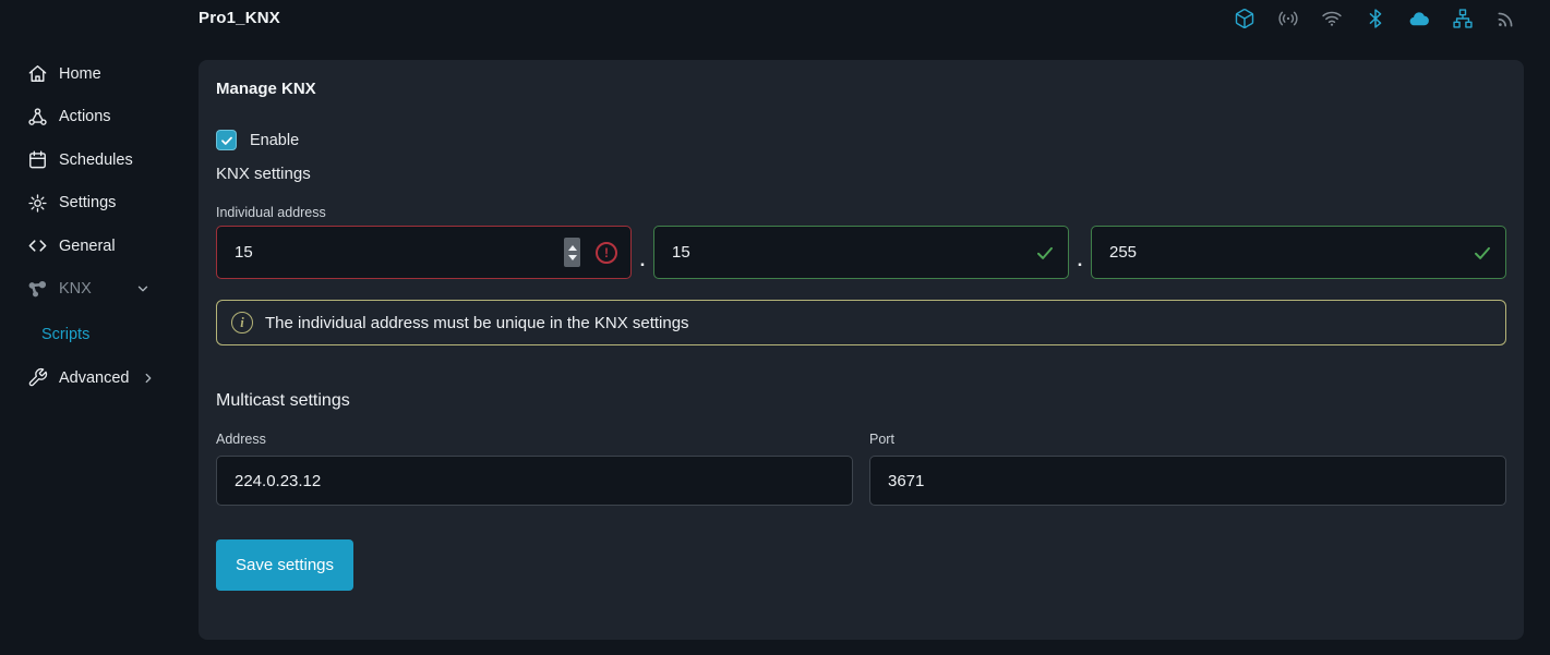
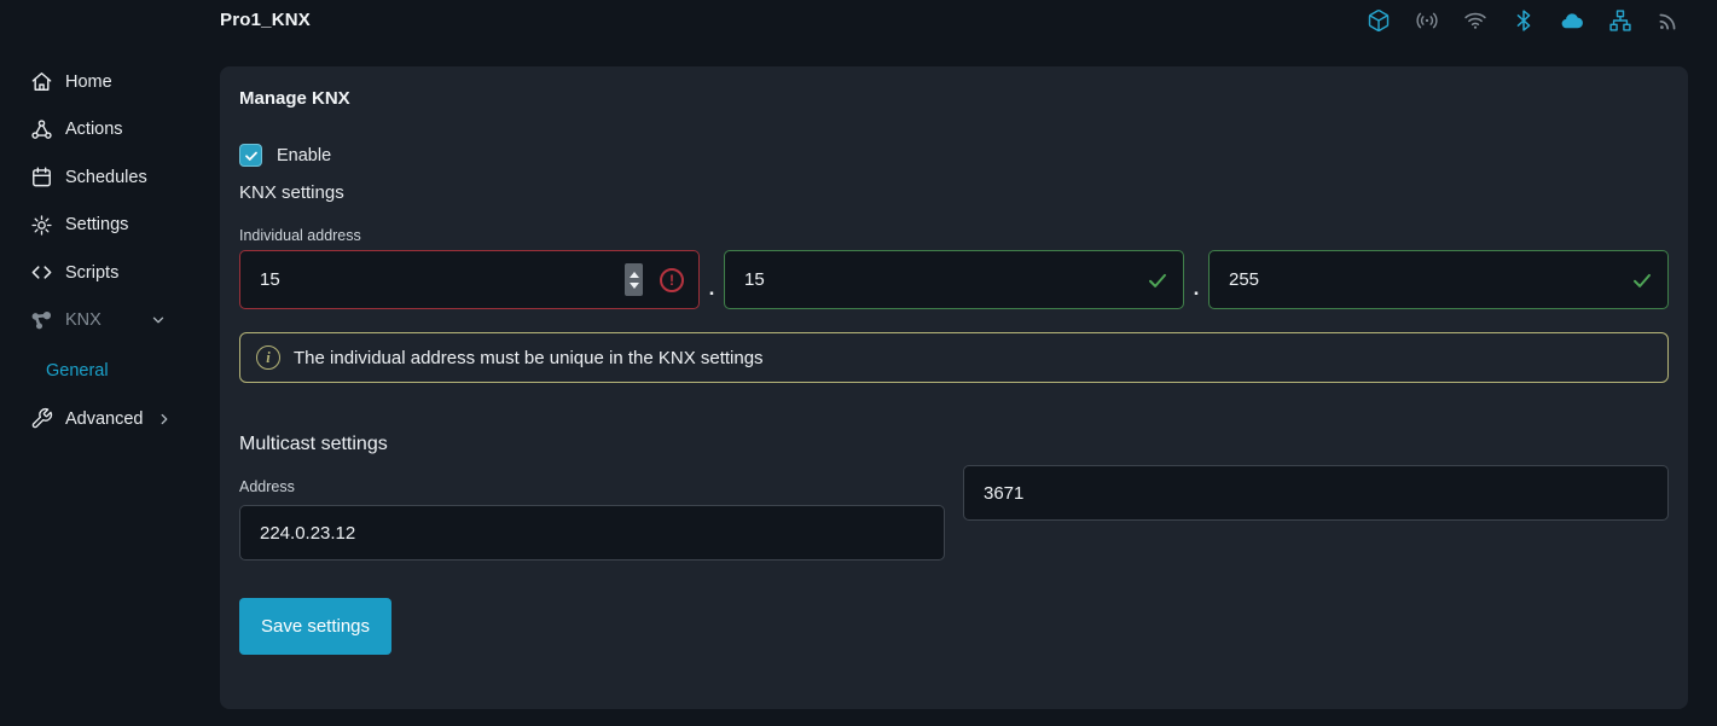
  Pro1_KNX
  Home
  Actions
  Schedules
  Settings
- General
+ Scripts
  KNX
- Scripts
+ General
  Advanced
  Manage KNX
  Enable
  KNX settings
  Individual address
  15
  !
  .
  15
  .
  255
  i
  The individual address must be unique in the KNX settings
  Multicast settings
  Address
  224.0.23.12
- Port
  3671
  Save settings
